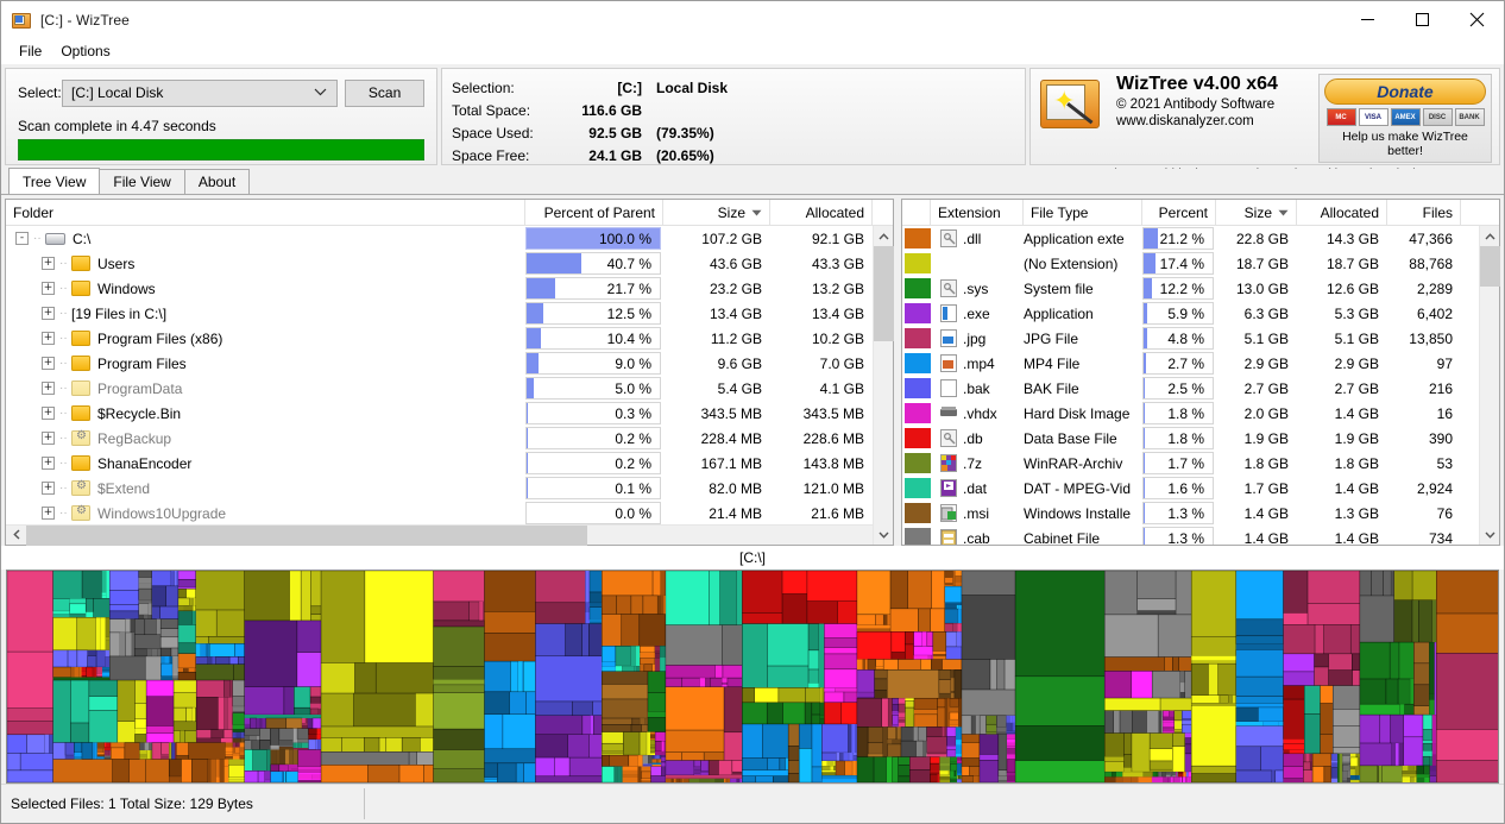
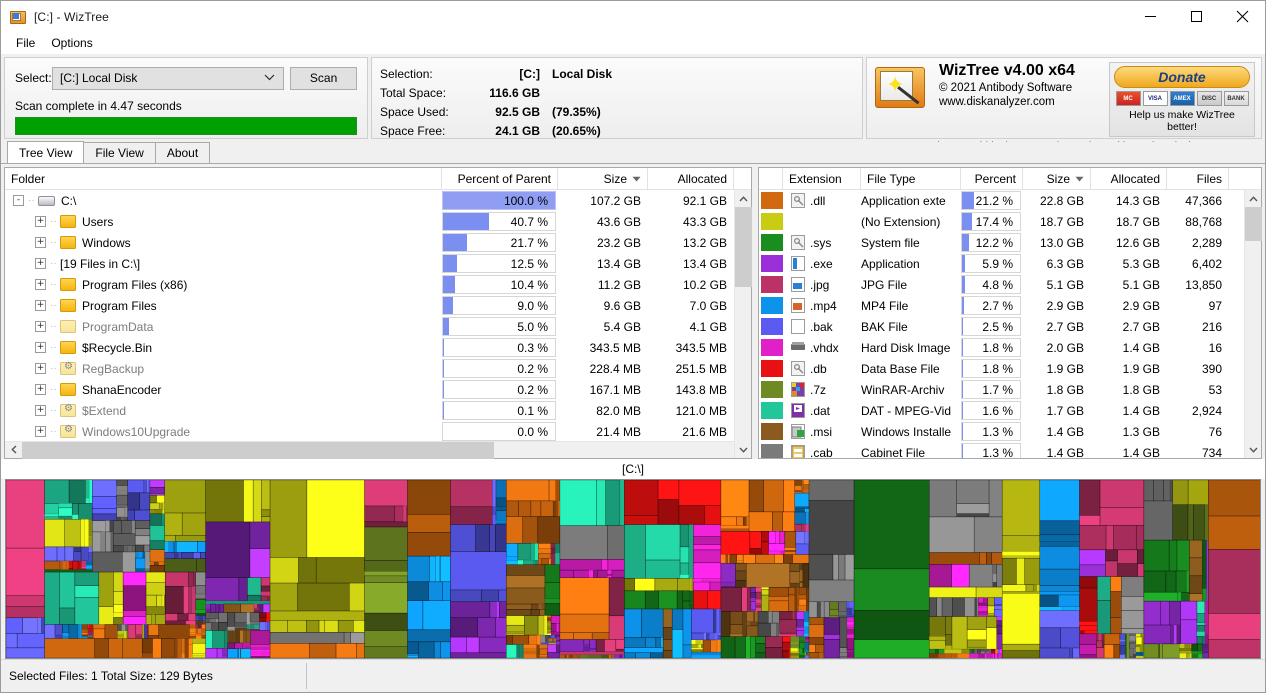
  [C:] - WizTree
  File
  Options
  Select:
  [C:] Local Disk
  Scan
  Scan complete in 4.47 seconds
  Selection:
  [C:]
  Local Disk
  Total Space:
  116.6 GB
  Space Used:
  92.5 GB
  (79.35%)
  Space Free:
  24.1 GB
  (20.65%)
  ✦
  WizTree v4.00 x64
  © 2021 Antibody Software
  www.diskanalyzer.com
  Donate
  Help us make WizTree better!
  Tree View
  File View
  About
  Folder
  Percent of Parent
  Size
  Allocated
  -
  ··
  C:\
  100.0 %
  107.2 GB
  92.1 GB
  +
  ··
  Users
  40.7 %
  43.6 GB
  43.3 GB
  +
  ··
  Windows
  21.7 %
  23.2 GB
  13.2 GB
  +
  ··
  [19 Files in C:\]
  12.5 %
  13.4 GB
  13.4 GB
  +
  ··
  Program Files (x86)
  10.4 %
  11.2 GB
  10.2 GB
  +
  ··
  Program Files
  9.0 %
  9.6 GB
  7.0 GB
  +
  ··
  ProgramData
  5.0 %
  5.4 GB
  4.1 GB
  +
  ··
  $Recycle.Bin
  0.3 %
  343.5 MB
  343.5 MB
  +
  ··
  RegBackup
  0.2 %
  228.4 MB
- 228.6 MB
+ 251.5 MB
  +
  ··
  ShanaEncoder
  0.2 %
  167.1 MB
  143.8 MB
  +
  ··
  $Extend
  0.1 %
  82.0 MB
  121.0 MB
  +
  ··
  Windows10Upgrade
  0.0 %
  21.4 MB
  21.6 MB
  Extension
  File Type
  Percent
  Size
  Allocated
  Files
  .dll
  Application exte
  21.2 %
  22.8 GB
  14.3 GB
  47,366
  (No Extension)
  17.4 %
  18.7 GB
  18.7 GB
  88,768
  .sys
  System file
  12.2 %
  13.0 GB
  12.6 GB
  2,289
  .exe
  Application
  5.9 %
  6.3 GB
  5.3 GB
  6,402
  .jpg
  JPG File
  4.8 %
  5.1 GB
  5.1 GB
  13,850
  .mp4
  MP4 File
  2.7 %
  2.9 GB
  2.9 GB
  97
  .bak
  BAK File
  2.5 %
  2.7 GB
  2.7 GB
  216
  .vhdx
  Hard Disk Image
  1.8 %
  2.0 GB
  1.4 GB
  16
  .db
  Data Base File
  1.8 %
  1.9 GB
  1.9 GB
  390
  .7z
  WinRAR-Archiv
  1.7 %
  1.8 GB
  1.8 GB
  53
  .dat
  DAT - MPEG-Vid
  1.6 %
  1.7 GB
  1.4 GB
  2,924
  .msi
  Windows Installe
  1.3 %
  1.4 GB
  1.3 GB
  76
  .cab
  Cabinet File
  1.3 %
  1.4 GB
  1.4 GB
  734
  [C:\]
  Selected Files: 1 Total Size: 129 Bytes
